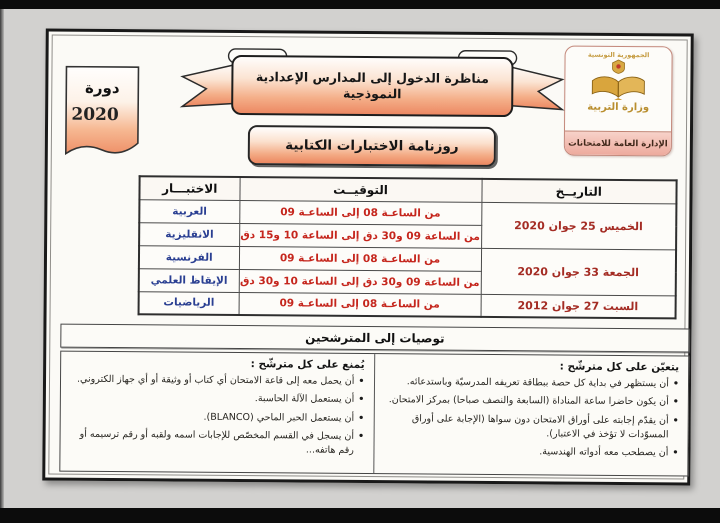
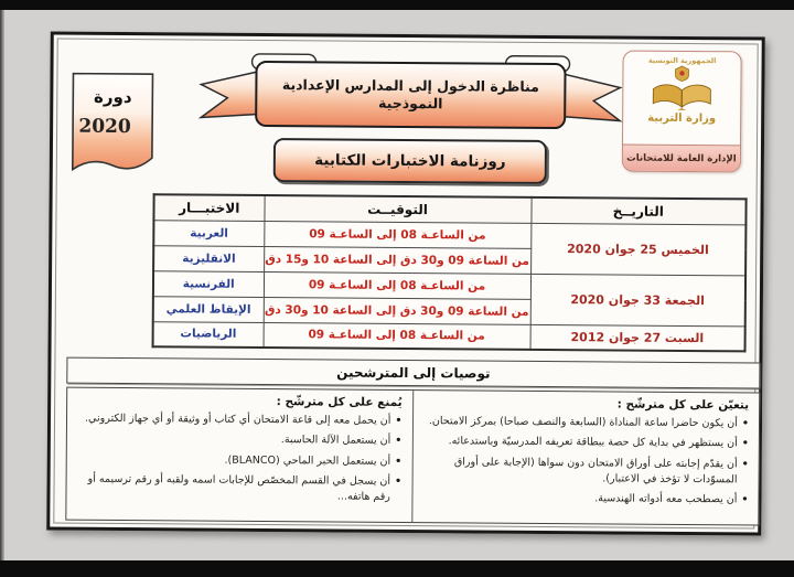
  الجمهورية التونسية
  وزارة التربية
  الإدارة العامة للامتحانات
  دورة
  2020
  مناظرة الدخول إلى المدارس الإعدادية النموذجية
  روزنامة الاختبارات الكتابية
  التاريــخ	التوقيــت	الاختبـــار
  الخميس 25 جوان 2020	من الساعـة 08 إلى الساعـة 09	العربية
  من الساعة 09 و30 دق إلى الساعة 10 و15 دق	الانقليزية
  الجمعة 33 جوان 2020	من الساعـة 08 إلى الساعـة 09	الفرنسية
  من الساعة 09 و30 دق إلى الساعة 10 و30 دق	الإيقاظ العلمي
  السبت 27 جوان 2012	من الساعـة 08 إلى الساعـة 09	الرياضيات
  توصيات إلى المترشحين
  يتعيّن على كل مترشّح :
  •
- أن يستظهر في بداية كل حصة ببطاقة تعريفه المدرسيّة وباستدعائه.
+ أن يكون حاضرا ساعة المناداة (السابعة والنصف صباحا) بمركز الامتحان.
  •
- أن يكون حاضرا ساعة المناداة (السابعة والنصف صباحا) بمركز الامتحان.
+ أن يستظهر في بداية كل حصة ببطاقة تعريفه المدرسيّة وباستدعائه.
  •
  أن يقدّم إجابته على أوراق الامتحان دون سواها (الإجابة على أوراق المسوّدات لا تؤخذ في الاعتبار).
  •
  أن يصطحب معه أدواته الهندسية.
  يُمنع على كل مترشّح :
  •
  أن يحمل معه إلى قاعة الامتحان أي كتاب أو وثيقة أو أي جهاز الكتروني.
  •
  أن يستعمل الآلة الحاسبة.
  •
  أن يستعمل الحبر الماحي (BLANCO).
  •
  أن يسجل في القسم المخصّص للإجابات اسمه ولقبه أو رقم ترسيمه أو رقم هاتفه...
